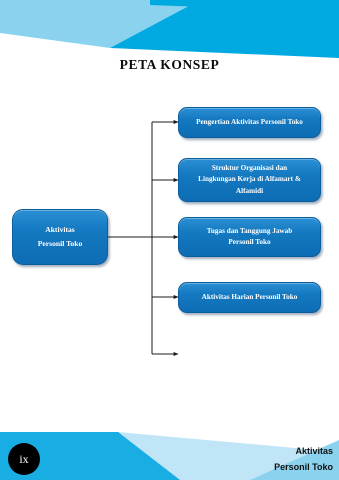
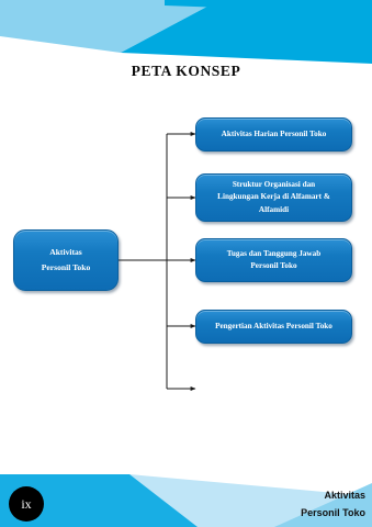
  PETA KONSEP
  Aktivitas
  Personil Toko
- Pengertian Aktivitas Personil Toko
+ Aktivitas Harian Personil Toko
  Struktur Organisasi dan
  Lingkungan Kerja di Alfamart &
  Alfamidi
  Tugas dan Tanggung Jawab
  Personil Toko
- Aktivitas Harian Personil Toko
+ Pengertian Aktivitas Personil Toko
  ix
  Aktivitas
  Personil Toko
